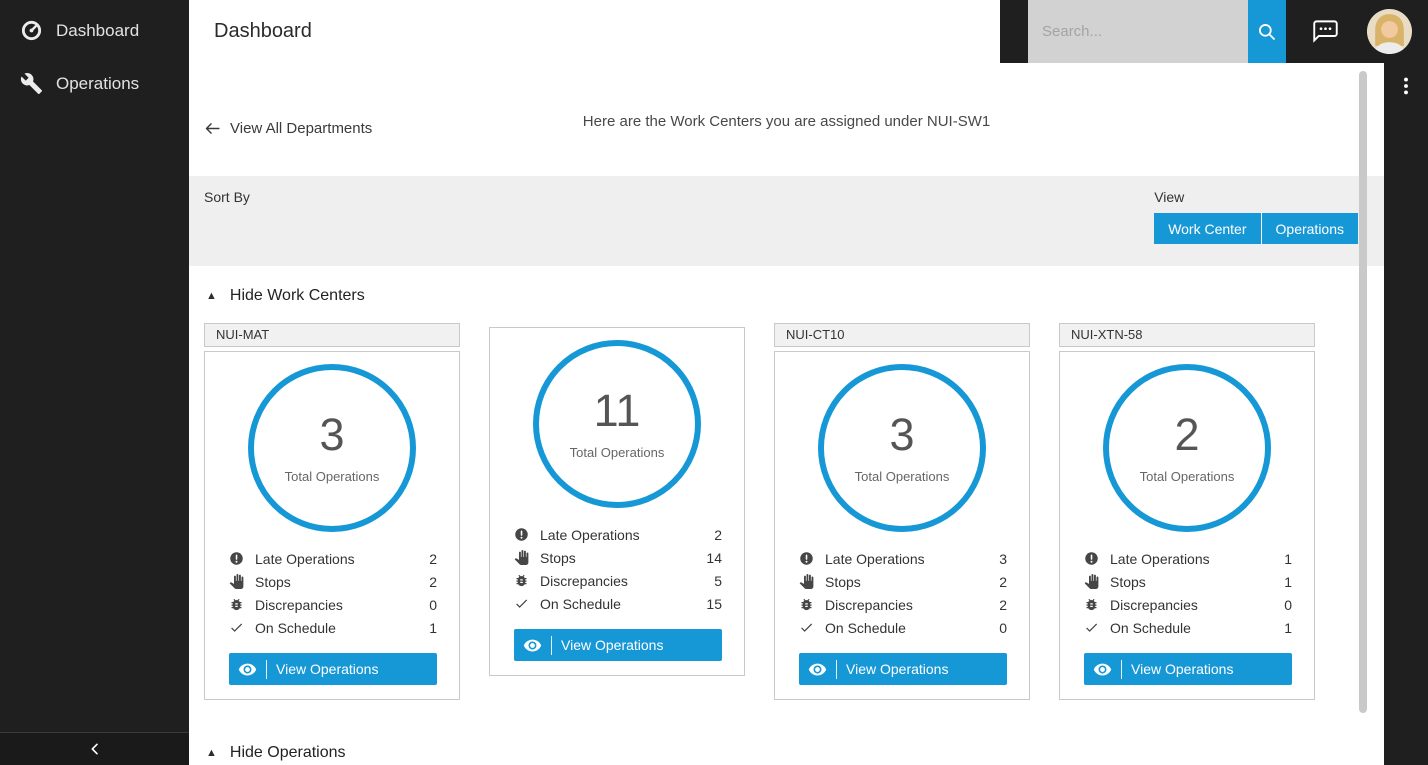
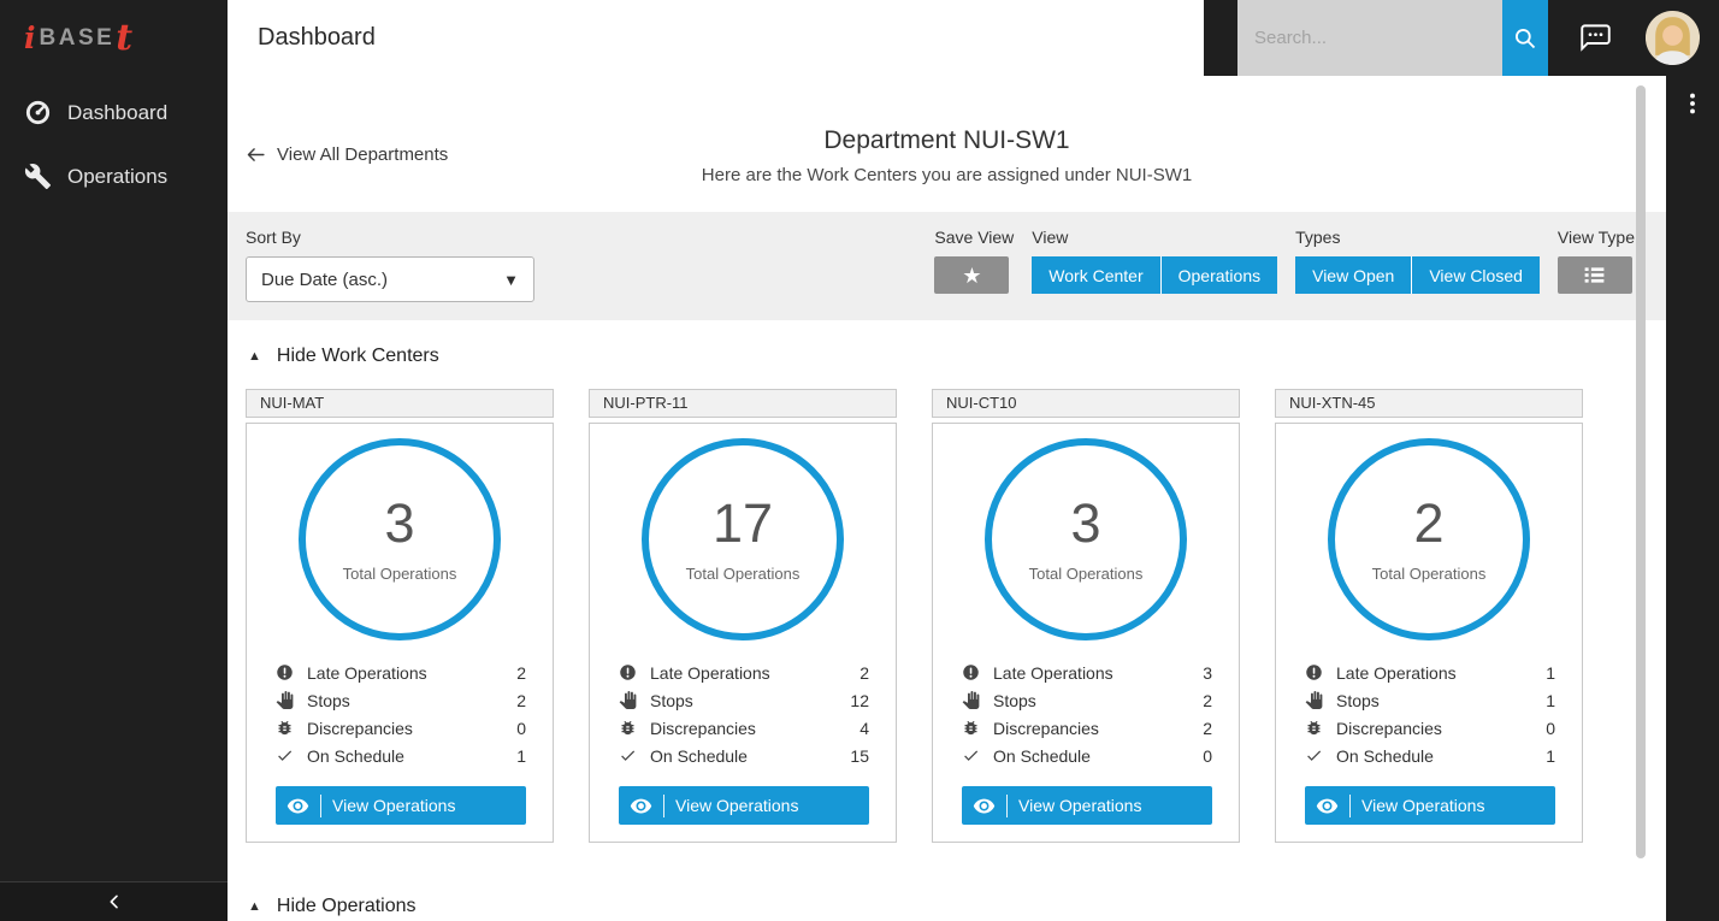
+ i
+ BASE
+ t
  Dashboard
  Operations
  Dashboard
  Search...
  View All Departments
+ Department NUI-SW1
  Here are the Work Centers you are assigned under NUI-SW1
  Sort By
+ Due Date (asc.)
+ ▼
+ Save View
+ ★
  View
  Work Center
  Operations
+ Types
+ View Open
+ View Closed
+ View Type
  ▲
  Hide Work Centers
  NUI-MAT
  3
  Total Operations
  Late Operations
  2
  Stops
  2
  Discrepancies
  0
  On Schedule
  1
  View Operations
+ NUI-PTR-11
- 11
+ 17
  Total Operations
  Late Operations
  2
  Stops
- 14
+ 12
  Discrepancies
- 5
+ 4
  On Schedule
  15
  View Operations
  NUI-CT10
  3
  Total Operations
  Late Operations
  3
  Stops
  2
  Discrepancies
  2
  On Schedule
  0
  View Operations
- NUI-XTN-58
+ NUI-XTN-45
  2
  Total Operations
  Late Operations
  1
  Stops
  1
  Discrepancies
  0
  On Schedule
  1
  View Operations
  ▲
  Hide Operations
